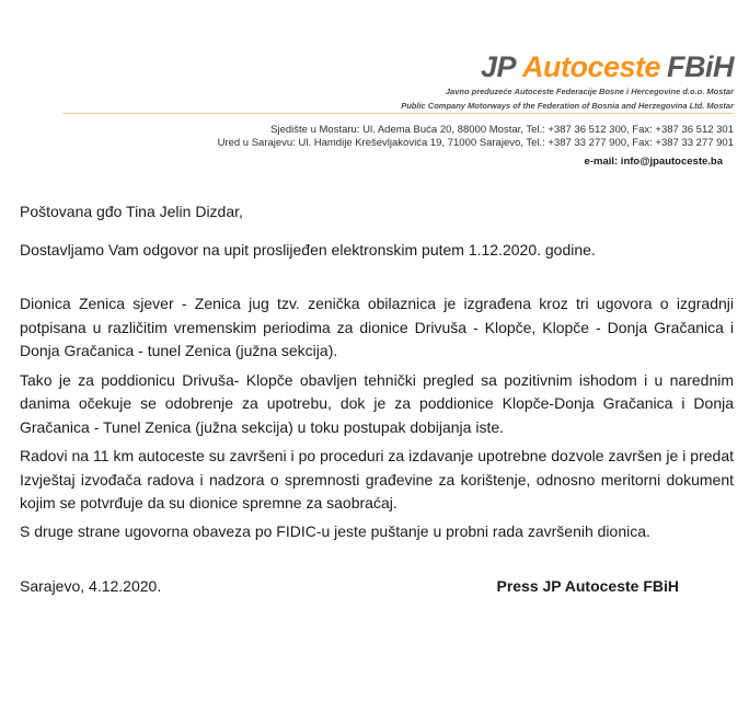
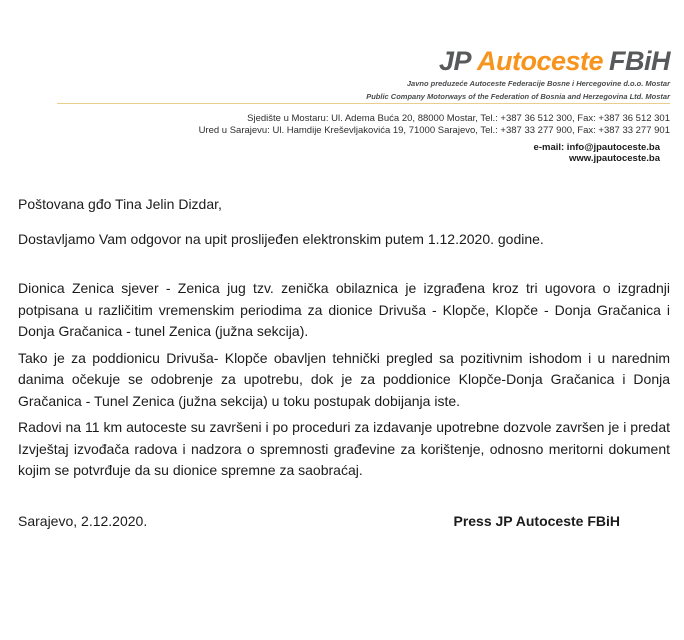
  JP
  Autoceste
  FBiH
  Javno preduzeće Autoceste Federacije Bosne i Hercegovine d.o.o. Mostar
  Public Company Motorways of the Federation of Bosnia and Herzegovina Ltd. Mostar
  Sjedište u Mostaru: Ul. Adema Buća 20, 88000 Mostar, Tel.: +387 36 512 300, Fax: +387 36 512 301
  Ured u Sarajevu: Ul. Hamdije Kreševljakovića 19, 71000 Sarajevo, Tel.: +387 33 277 900, Fax: +387 33 277 901
  e-mail: info@jpautoceste.ba
+ www.jpautoceste.ba
  Poštovana gđo Tina Jelin Dizdar,
  Dostavljamo Vam odgovor na upit proslijeđen elektronskim putem 1.12.2020. godine.
  Dionica Zenica sjever - Zenica jug tzv. zenička obilaznica je izgrađena kroz tri ugovora o izgradnji potpisana u različitim vremenskim periodima za dionice Drivuša - Klopče, Klopče - Donja Gračanica i Donja Gračanica - tunel Zenica (južna sekcija).
  Tako je za poddionicu Drivuša- Klopče obavljen tehnički pregled sa pozitivnim ishodom i u narednim danima očekuje se odobrenje za upotrebu, dok je za poddionice Klopče-Donja Gračanica i Donja Gračanica - Tunel Zenica (južna sekcija) u toku postupak dobijanja iste.
  Radovi na 11 km autoceste su završeni i po proceduri za izdavanje upotrebne dozvole završen je i predat Izvještaj izvođača radova i nadzora o spremnosti građevine za korištenje, odnosno meritorni dokument kojim se potvrđuje da su dionice spremne za saobraćaj.
- S druge strane ugovorna obaveza po FIDIC-u jeste puštanje u probni rada završenih dionica.
- Sarajevo, 4.12.2020.
+ Sarajevo, 2.12.2020.
  Press JP Autoceste FBiH
